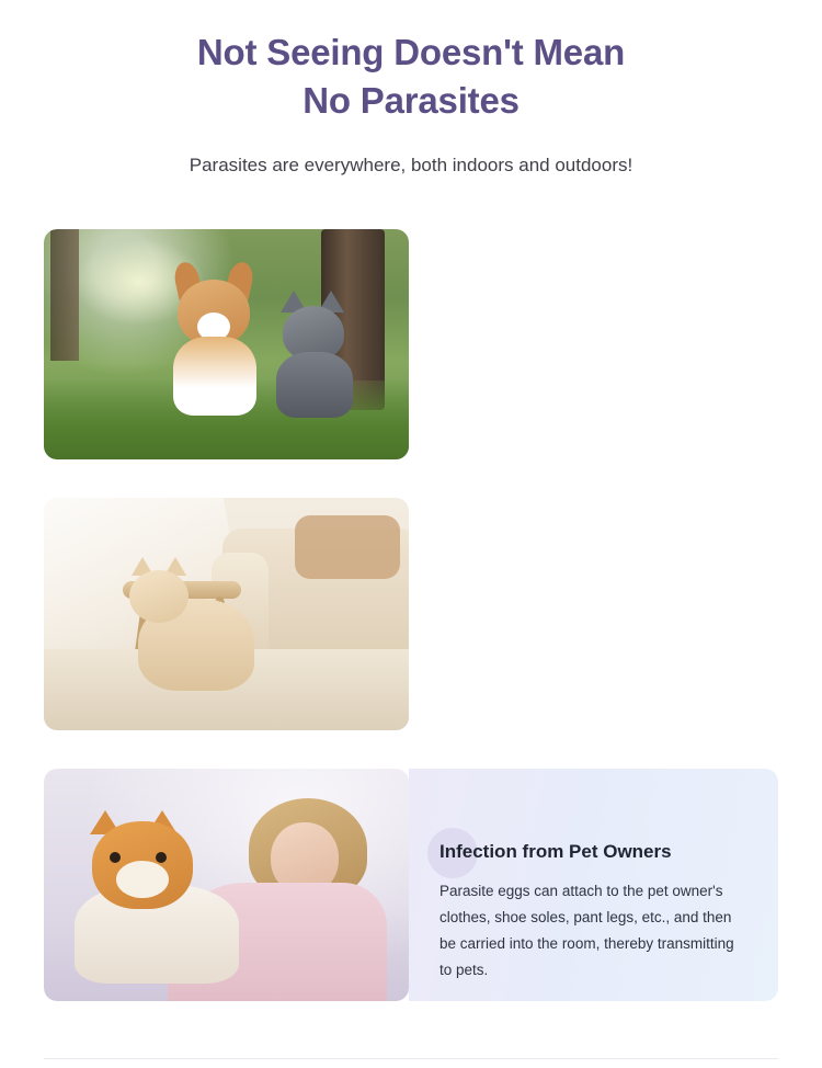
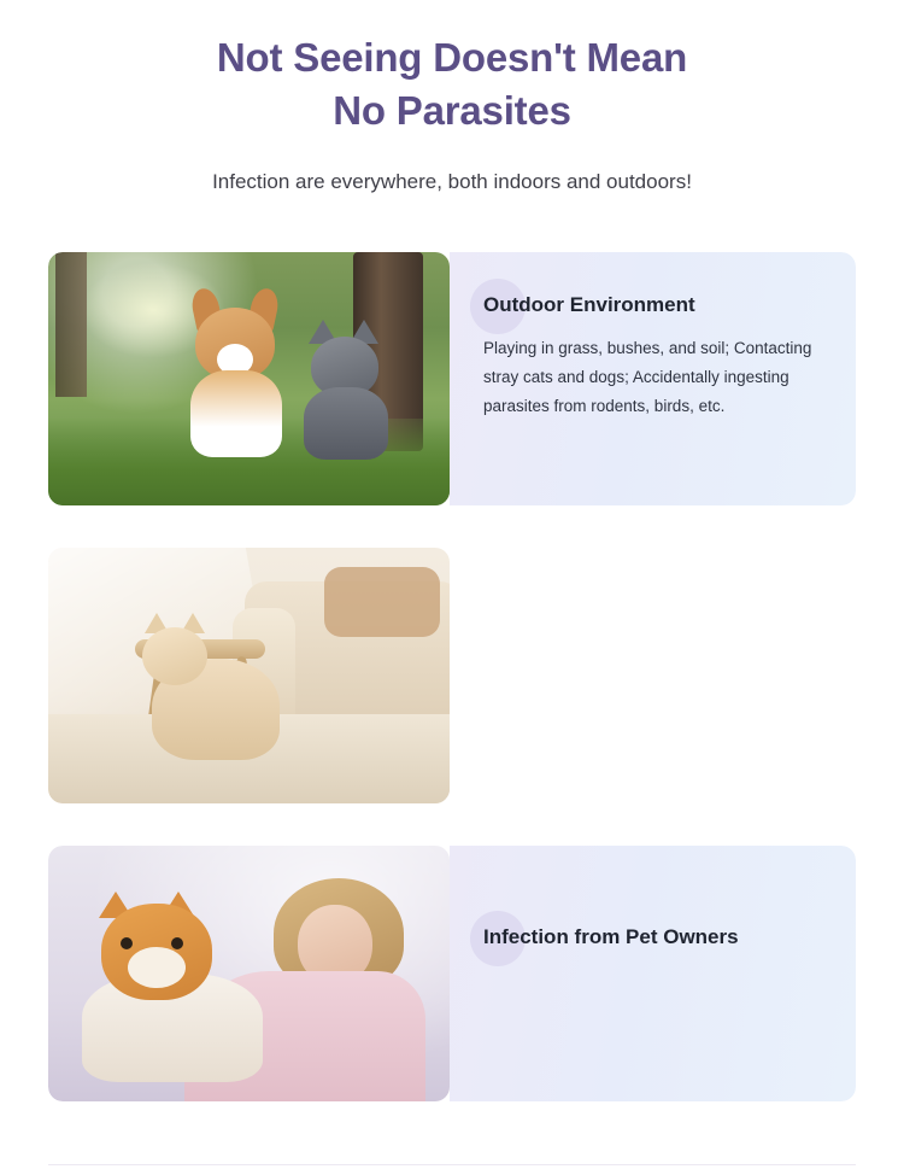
  Not Seeing Doesn't Mean
  No Parasites
- Parasites are everywhere, both indoors and outdoors!
+ Infection are everywhere, both indoors and outdoors!
+ Outdoor Environment
+ Playing in grass, bushes, and soil; Contacting stray cats and dogs; Accidentally ingesting parasites from rodents, birds, etc.
  Infection from Pet Owners
- Parasite eggs can attach to the pet owner's clothes, shoe soles, pant legs, etc., and then be carried into the room, thereby transmitting to pets.
